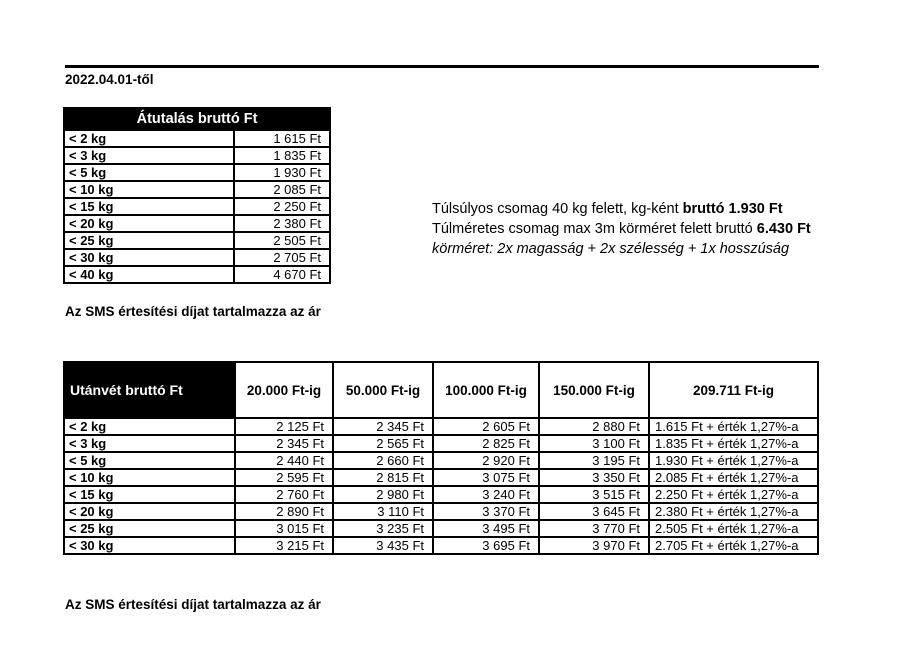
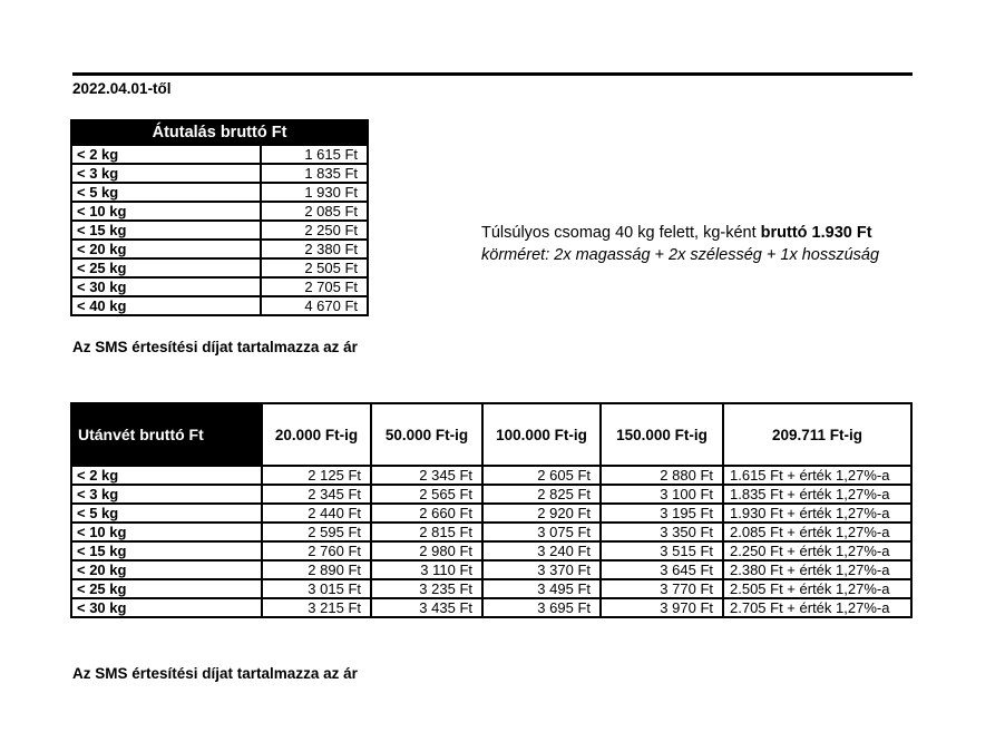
  2022.04.01-től
  Átutalás bruttó Ft
  < 2 kg	1 615 Ft
  < 3 kg	1 835 Ft
  < 5 kg	1 930 Ft
  < 10 kg	2 085 Ft
  < 15 kg	2 250 Ft
  < 20 kg	2 380 Ft
  < 25 kg	2 505 Ft
  < 30 kg	2 705 Ft
  < 40 kg	4 670 Ft
  Az SMS értesítési díjat tartalmazza az ár
  Túlsúlyos csomag 40 kg felett, kg-ként bruttó 1.930 Ft
- Túlméretes csomag max 3m körméret felett bruttó 6.430 Ft
  körméret: 2x magasság + 2x szélesség + 1x hosszúság
  Utánvét bruttó Ft	20.000 Ft-ig	50.000 Ft-ig	100.000 Ft-ig	150.000 Ft-ig	209.711 Ft-ig
  < 2 kg	2 125 Ft	2 345 Ft	2 605 Ft	2 880 Ft	1.615 Ft + érték 1,27%-a
  < 3 kg	2 345 Ft	2 565 Ft	2 825 Ft	3 100 Ft	1.835 Ft + érték 1,27%-a
  < 5 kg	2 440 Ft	2 660 Ft	2 920 Ft	3 195 Ft	1.930 Ft + érték 1,27%-a
  < 10 kg	2 595 Ft	2 815 Ft	3 075 Ft	3 350 Ft	2.085 Ft + érték 1,27%-a
  < 15 kg	2 760 Ft	2 980 Ft	3 240 Ft	3 515 Ft	2.250 Ft + érték 1,27%-a
  < 20 kg	2 890 Ft	3 110 Ft	3 370 Ft	3 645 Ft	2.380 Ft + érték 1,27%-a
  < 25 kg	3 015 Ft	3 235 Ft	3 495 Ft	3 770 Ft	2.505 Ft + érték 1,27%-a
  < 30 kg	3 215 Ft	3 435 Ft	3 695 Ft	3 970 Ft	2.705 Ft + érték 1,27%-a
  Az SMS értesítési díjat tartalmazza az ár
